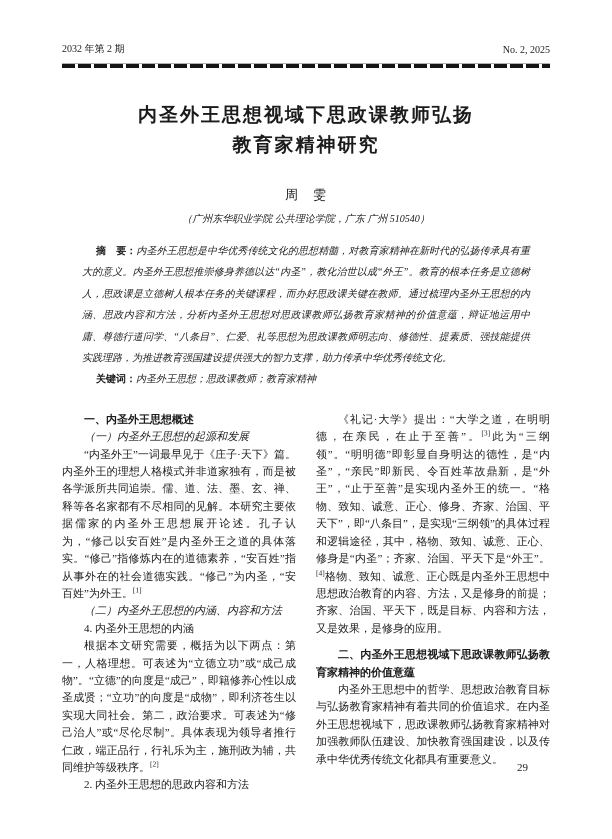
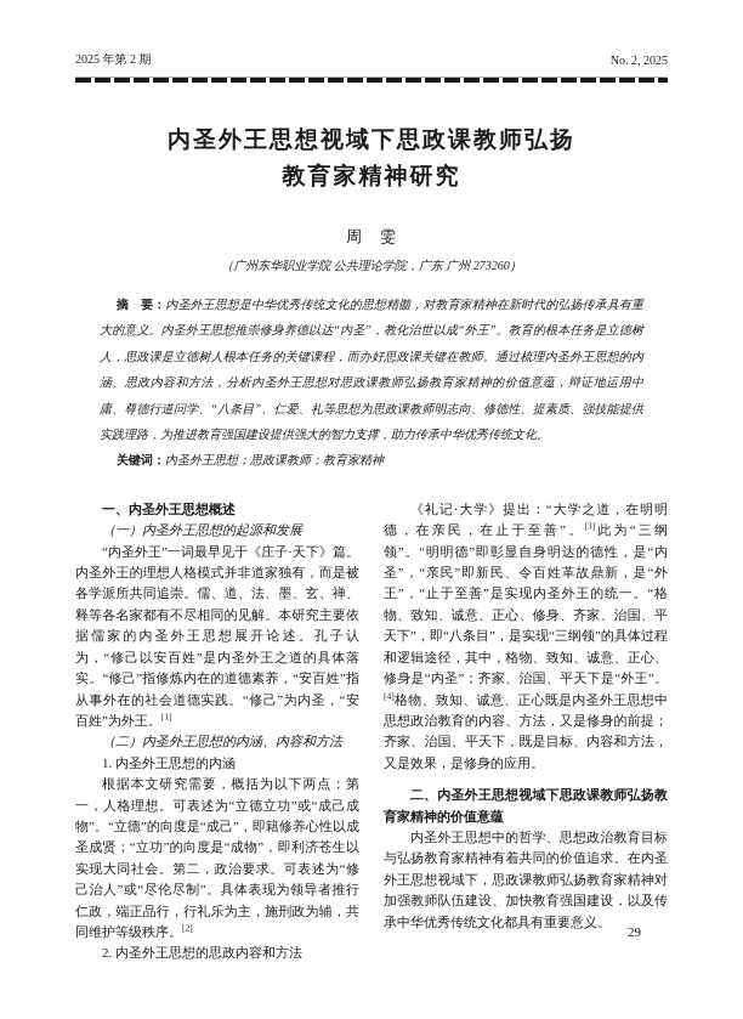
- 2032 年第 2 期
+ 2025 年第 2 期
  No. 2, 2025
  内圣外王思想视域下思政课教师弘扬
  教育家精神研究
  周 雯
- （广州东华职业学院 公共理论学院，广东 广州 510540）
+ （广州东华职业学院 公共理论学院，广东 广州 273260）
  摘 要：内圣外王思想是中华优秀传统文化的思想精髓，对教育家精神在新时代的弘扬传承具有重大的意义。内圣外王思想推崇修身养德以达“内圣”，教化治世以成“外王”。教育的根本任务是立德树人，思政课是立德树人根本任务的关键课程，而办好思政课关键在教师。通过梳理内圣外王思想的内涵、思政内容和方法，分析内圣外王思想对思政课教师弘扬教育家精神的价值意蕴，辩证地运用中庸、尊德行道问学、“八条目”、仁爱、礼等思想为思政课教师明志向、修德性、提素质、强技能提供实践理路，为推进教育强国建设提供强大的智力支撑，助力传承中华优秀传统文化。
  关键词：内圣外王思想；思政课教师；教育家精神
  一、内圣外王思想概述
  （一）内圣外王思想的起源和发展
  “内圣外王”一词最早见于《庄子·天下》篇。内圣外王的理想人格模式并非道家独有，而是被各学派所共同追崇。儒、道、法、墨、玄、禅、释等各名家都有不尽相同的见解。本研究主要依据儒家的内圣外王思想展开论述。孔子认为，“修己以安百姓”是内圣外王之道的具体落实。“修己”指修炼内在的道德素养，“安百姓”指从事外在的社会道德实践。“修己”为内圣，“安百姓”为外王。[1]
  （二）内圣外王思想的内涵、内容和方法
- 4. 内圣外王思想的内涵
+ 1. 内圣外王思想的内涵
  根据本文研究需要，概括为以下两点：第一，人格理想。可表述为“立德立功”或“成己成物”。“立德”的向度是“成己”，即籍修养心性以成圣成贤；“立功”的向度是“成物”，即利济苍生以实现大同社会。第二，政治要求。可表述为“修己治人”或“尽伦尽制”。具体表现为领导者推行仁政，端正品行，行礼乐为主，施刑政为辅，共同维护等级秩序。[2]
  2. 内圣外王思想的思政内容和方法
  《礼记·大学》提出：“大学之道，在明明德，在亲民，在止于至善”。[3]此为“三纲领”。“明明德”即彰显自身明达的德性，是“内圣”，“亲民”即新民、令百姓革故鼎新，是“外王”，“止于至善”是实现内圣外王的统一。“格物、致知、诚意、正心、修身、齐家、治国、平天下”，即“八条目”，是实现“三纲领”的具体过程和逻辑途径，其中，格物、致知、诚意、正心、修身是“内圣”；齐家、治国、平天下是“外王”。[4]格物、致知、诚意、正心既是内圣外王思想中思想政治教育的内容、方法，又是修身的前提；齐家、治国、平天下，既是目标、内容和方法，又是效果，是修身的应用。
  二、内圣外王思想视域下思政课教师弘扬教育家精神的价值意蕴
  内圣外王思想中的哲学、思想政治教育目标与弘扬教育家精神有着共同的价值追求。在内圣外王思想视域下，思政课教师弘扬教育家精神对加强教师队伍建设、加快教育强国建设，以及传承中华优秀传统文化都具有重要意义。
  29
